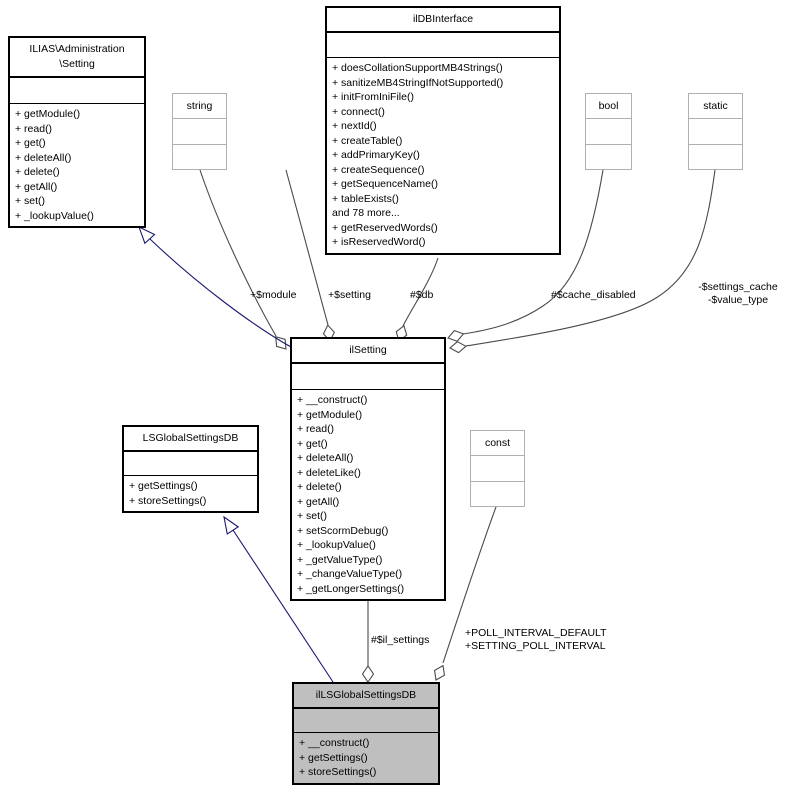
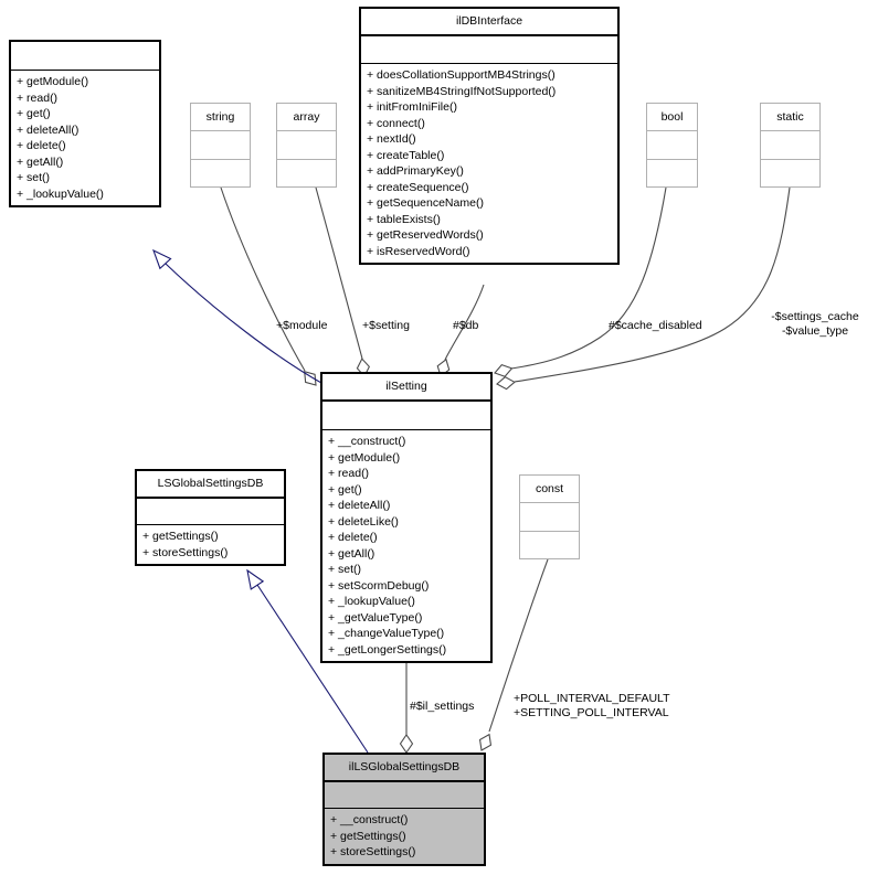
- ILIAS\Administration
- \Setting
  + getModule()
  + read()
  + get()
  + deleteAll()
  + delete()
  + getAll()
  + set()
  + _lookupValue()
  ilDBInterface
  + doesCollationSupportMB4Strings()
  + sanitizeMB4StringIfNotSupported()
  + initFromIniFile()
  + connect()
  + nextId()
  + createTable()
  + addPrimaryKey()
  + createSequence()
  + getSequenceName()
  + tableExists()
- and 78 more...
  + getReservedWords()
  + isReservedWord()
  string
+ array
  bool
  static
  const
  ilSetting
  + __construct()
  + getModule()
  + read()
  + get()
  + deleteAll()
  + deleteLike()
  + delete()
  + getAll()
  + set()
  + setScormDebug()
  + _lookupValue()
  + _getValueType()
  + _changeValueType()
  + _getLongerSettings()
  LSGlobalSettingsDB
  + getSettings()
  + storeSettings()
  ilLSGlobalSettingsDB
  + __construct()
  + getSettings()
  + storeSettings()
  +$module
  +$setting
  #$db
  #$cache_disabled
  -$settings_cache
  -$value_type
  #$il_settings
  +POLL_INTERVAL_DEFAULT
  +SETTING_POLL_INTERVAL
